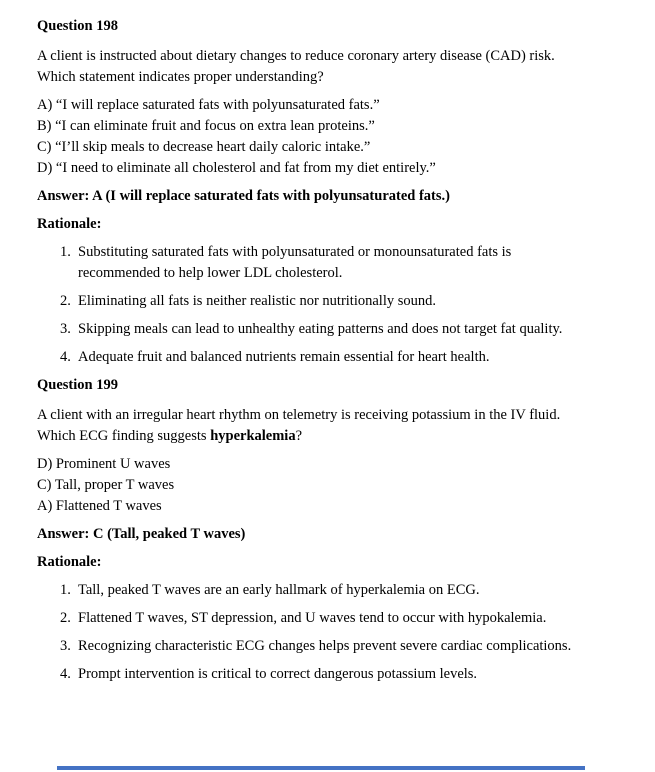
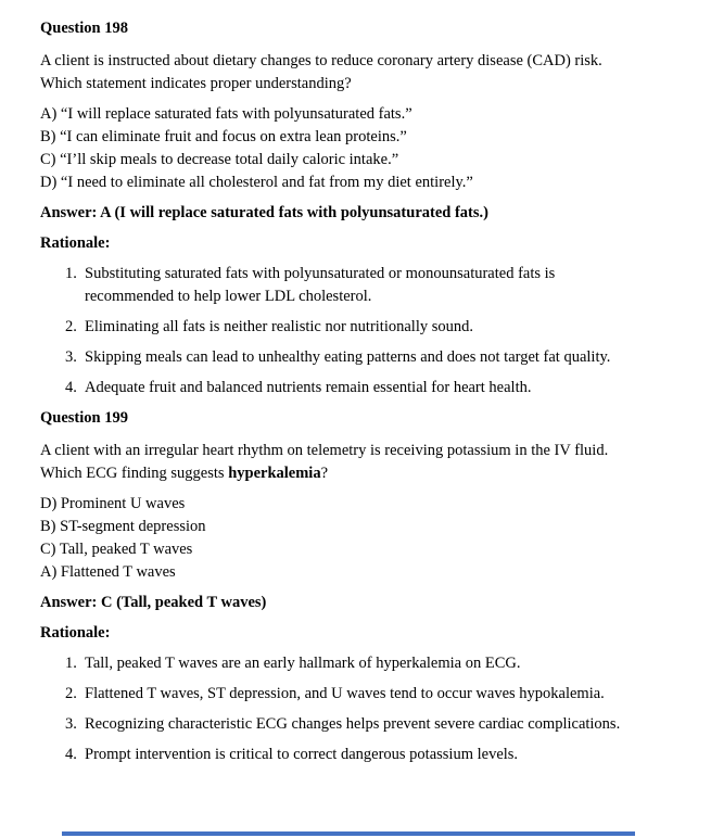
  Question 198
  A client is instructed about dietary changes to reduce coronary artery disease (CAD) risk. Which statement indicates proper understanding?
  A) “I will replace saturated fats with polyunsaturated fats.”
  B) “I can eliminate fruit and focus on extra lean proteins.”
- C) “I’ll skip meals to decrease heart daily caloric intake.”
+ C) “I’ll skip meals to decrease total daily caloric intake.”
  D) “I need to eliminate all cholesterol and fat from my diet entirely.”
  Answer: A (I will replace saturated fats with polyunsaturated fats.)
  Rationale:
  1.
  Substituting saturated fats with polyunsaturated or monounsaturated fats is recommended to help lower LDL cholesterol.
  2.
  Eliminating all fats is neither realistic nor nutritionally sound.
  3.
  Skipping meals can lead to unhealthy eating patterns and does not target fat quality.
  4.
  Adequate fruit and balanced nutrients remain essential for heart health.
  Question 199
  A client with an irregular heart rhythm on telemetry is receiving potassium in the IV fluid. Which ECG finding suggests hyperkalemia?
  D) Prominent U waves
+ B) ST-segment depression
- C) Tall, proper T waves
+ C) Tall, peaked T waves
  A) Flattened T waves
  Answer: C (Tall, peaked T waves)
  Rationale:
  1.
  Tall, peaked T waves are an early hallmark of hyperkalemia on ECG.
  2.
- Flattened T waves, ST depression, and U waves tend to occur with hypokalemia.
+ Flattened T waves, ST depression, and U waves tend to occur waves hypokalemia.
  3.
  Recognizing characteristic ECG changes helps prevent severe cardiac complications.
  4.
  Prompt intervention is critical to correct dangerous potassium levels.
